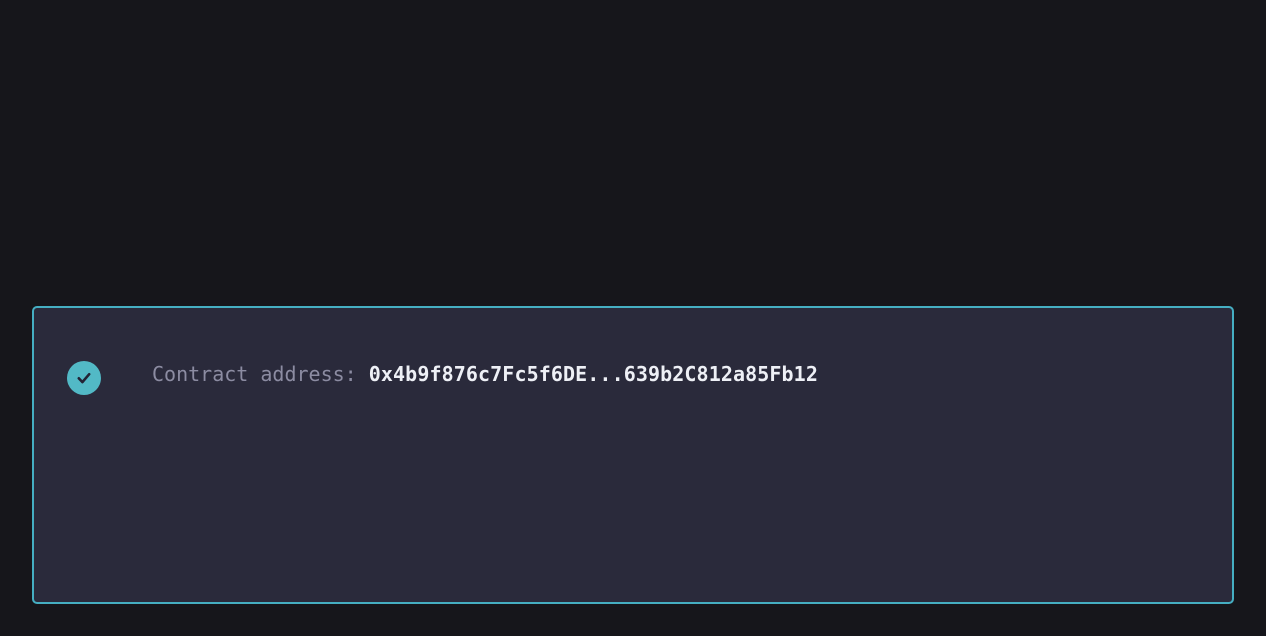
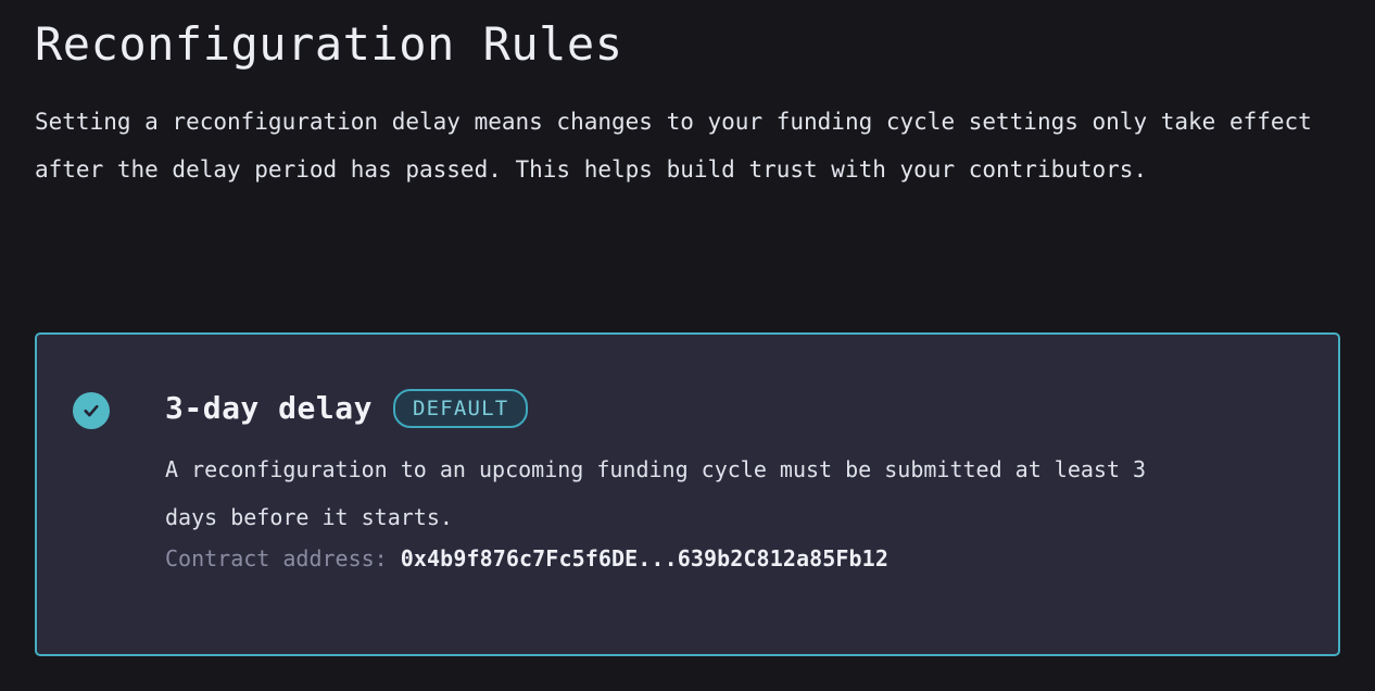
+ Reconfiguration Rules
+ Setting a reconfiguration delay means changes to your funding cycle settings only take effect after the delay period has passed. This helps build trust with your contributors.
+ 3-day delay
+ DEFAULT
+ A reconfiguration to an upcoming funding cycle must be submitted at least 3 days before it starts.
  Contract address: 0x4b9f876c7Fc5f6DE...639b2C812a85Fb12
